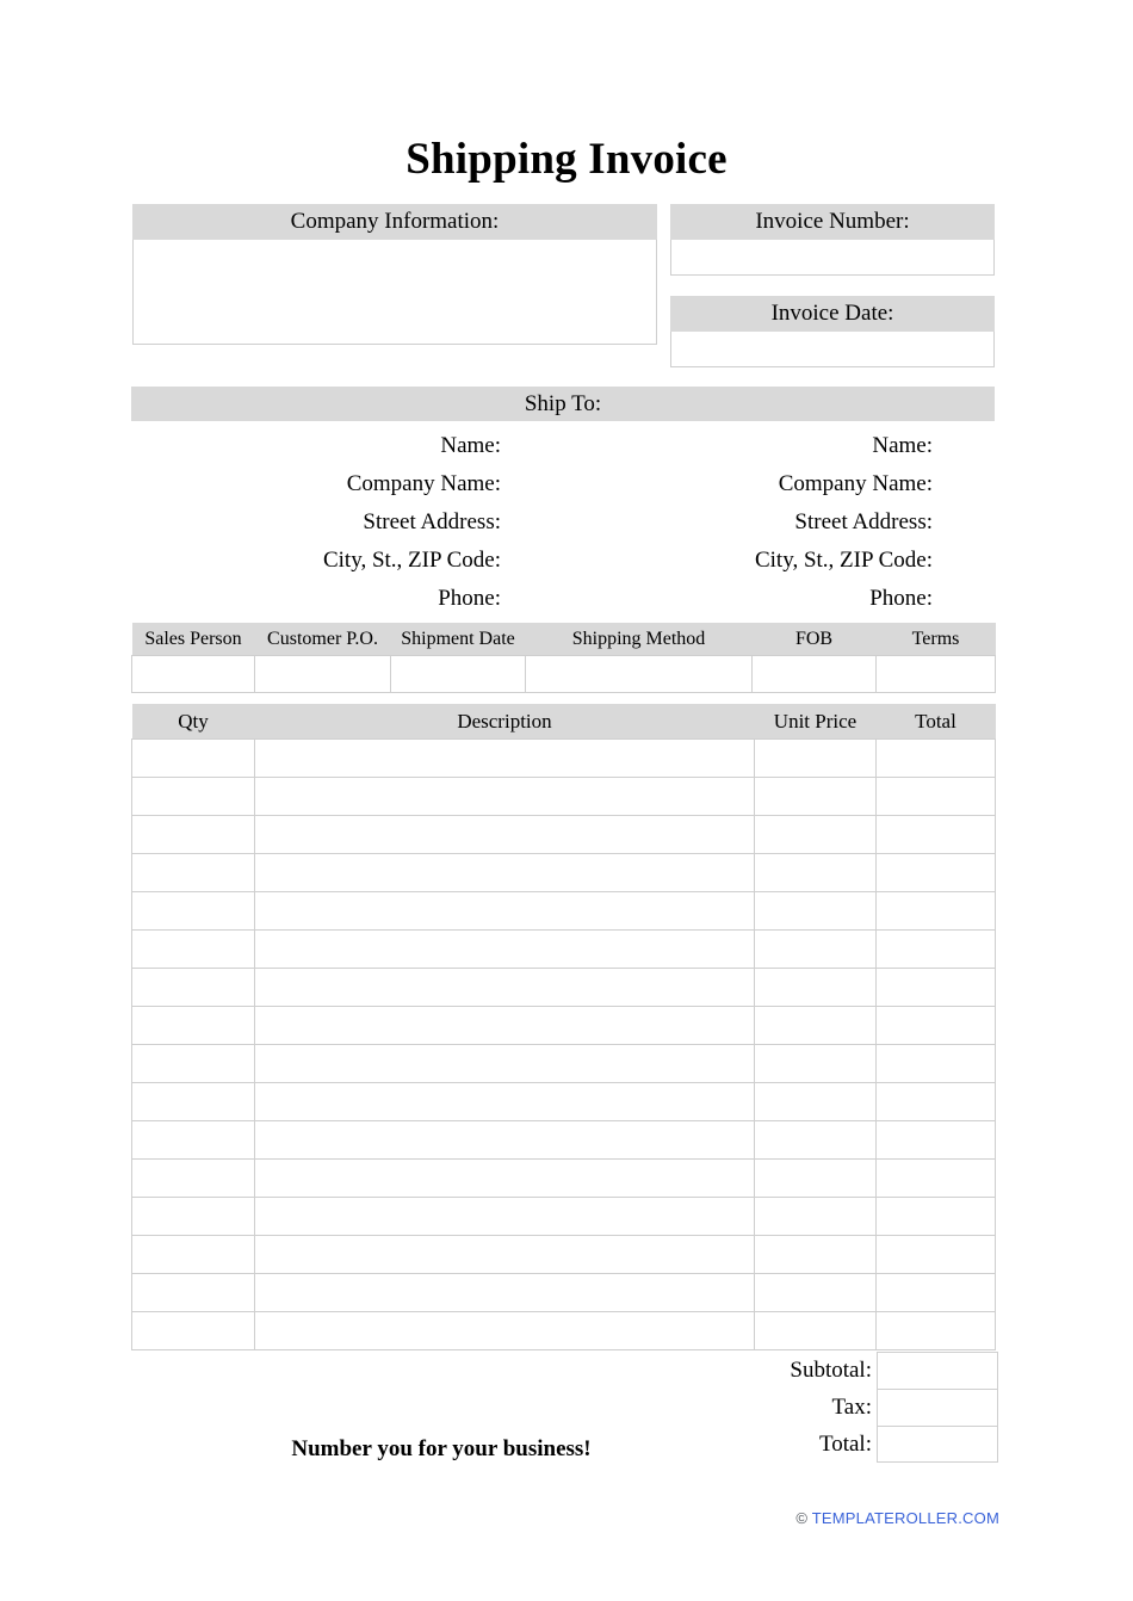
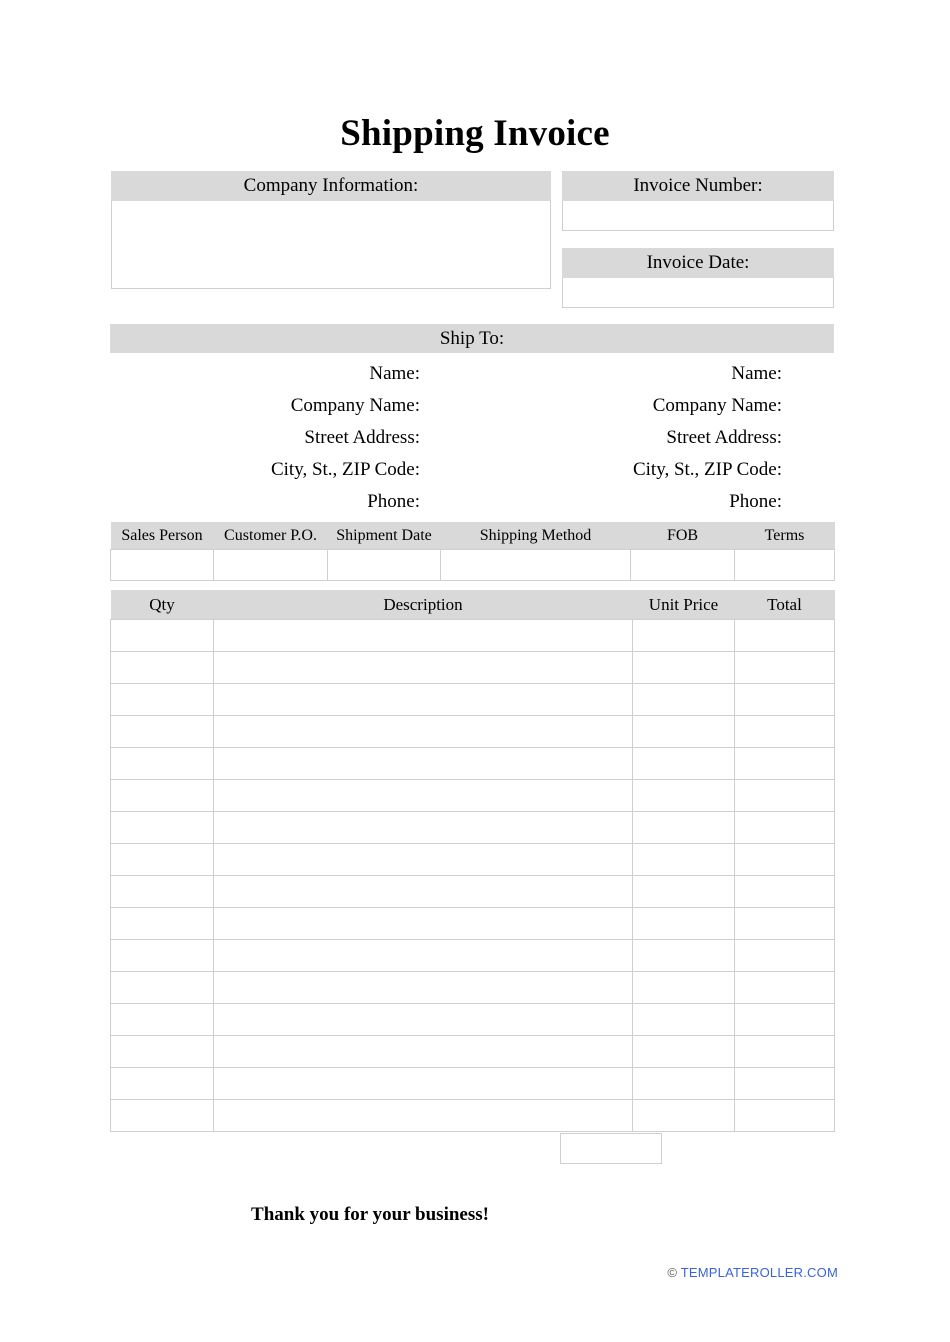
  Shipping Invoice
  Company Information:
  Invoice Number:
  Invoice Date:
  Ship To:
  Name:
  Company Name:
  Street Address:
  City, St., ZIP Code:
  Phone:
  Name:
  Company Name:
  Street Address:
  City, St., ZIP Code:
  Phone:
  Sales Person	Customer P.O.	Shipment Date	Shipping Method	FOB	Terms
  Qty	Description	Unit Price	Total
- Subtotal:
- Tax:
- Total:
- Number you for your business!
+ Thank you for your business!
  © TEMPLATEROLLER.COM
